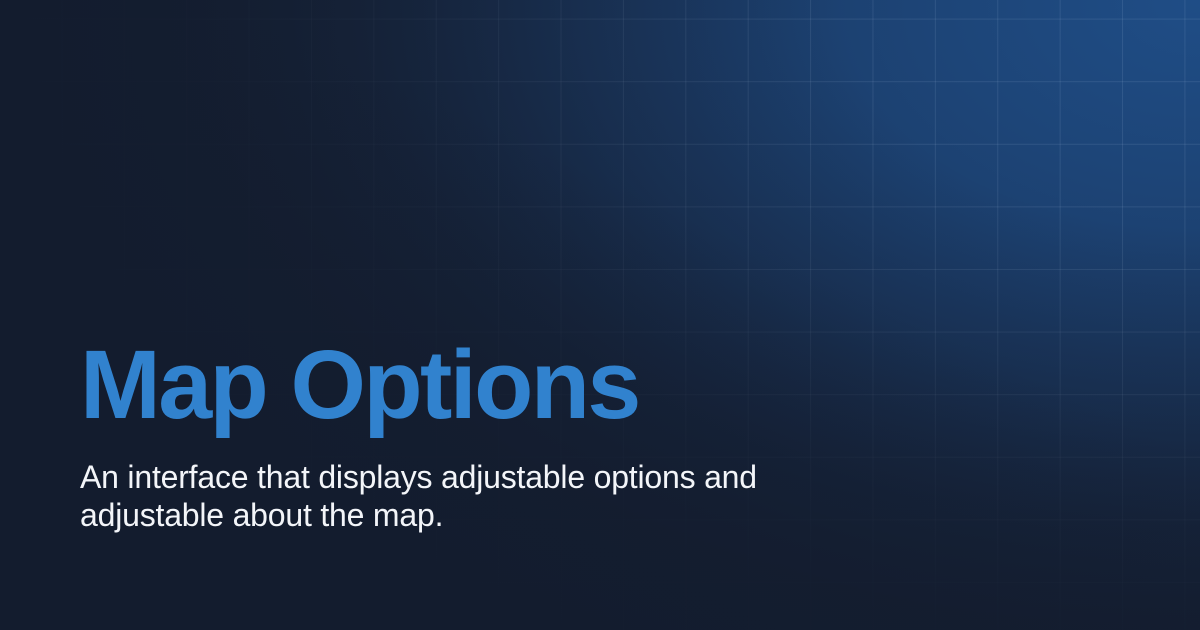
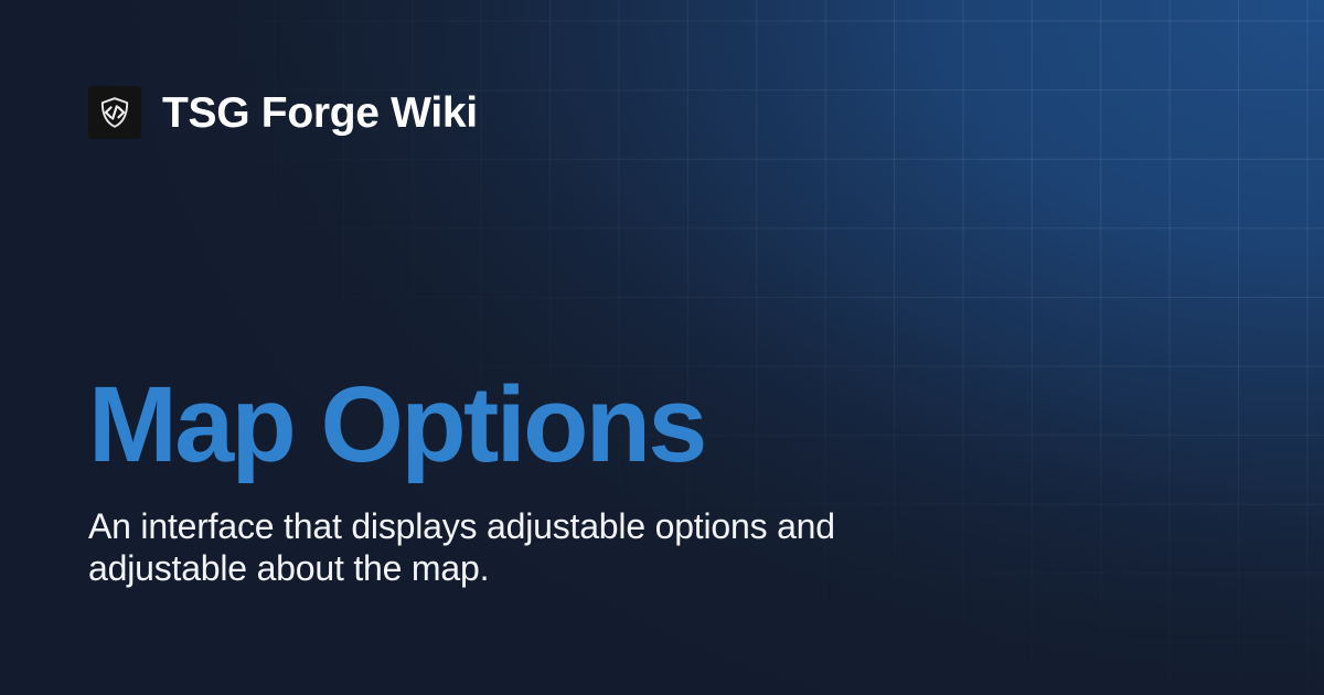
+ TSG Forge Wiki
  Map Options
  An interface that displays adjustable options and adjustable about the map.
